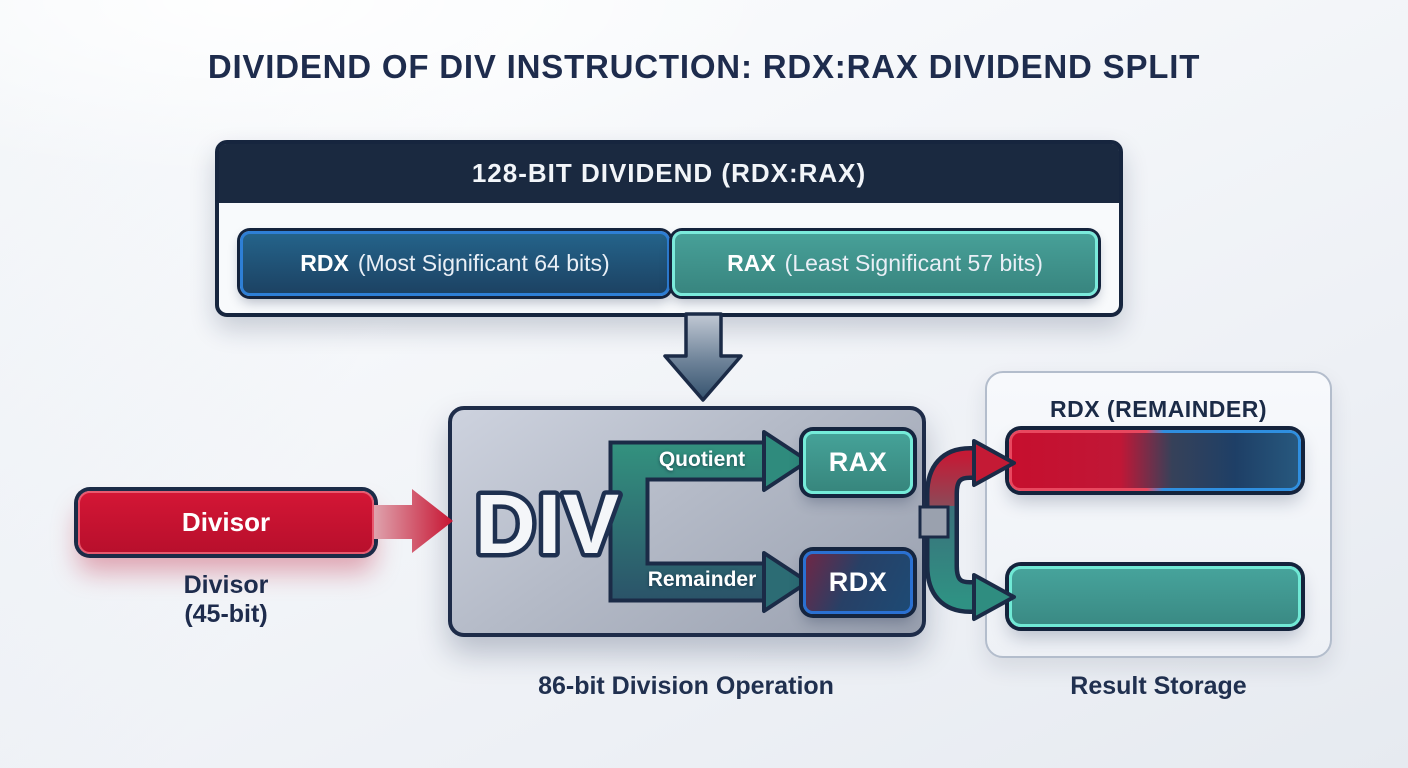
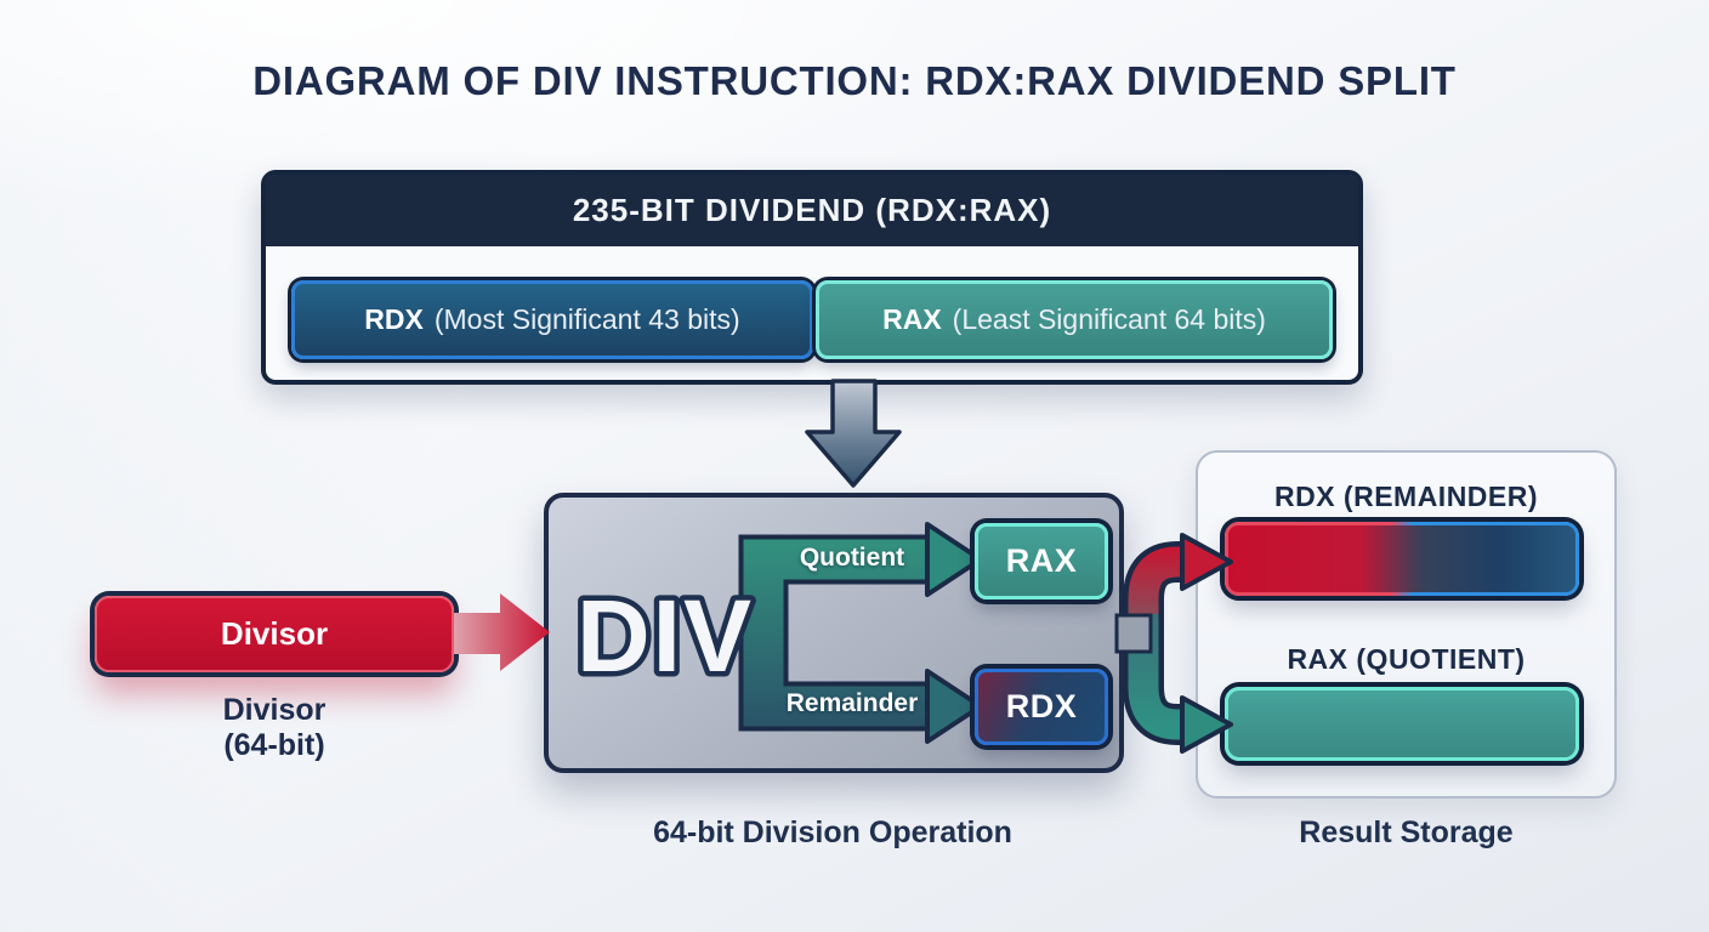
- DIVIDEND OF DIV INSTRUCTION: RDX:RAX DIVIDEND SPLIT
+ DIAGRAM OF DIV INSTRUCTION: RDX:RAX DIVIDEND SPLIT
- 128-BIT DIVIDEND (RDX:RAX)
+ 235-BIT DIVIDEND (RDX:RAX)
  RDX
- (Most Significant 64 bits)
+ (Most Significant 43 bits)
  RAX
- (Least Significant 57 bits)
+ (Least Significant 64 bits)
  Divisor
  Divisor
- (45-bit)
+ (64-bit)
  RDX (REMAINDER)
+ RAX (QUOTIENT)
  DIV
  Quotient
  Remainder
  RAX
  RDX
- 86-bit Division Operation
+ 64-bit Division Operation
  Result Storage
